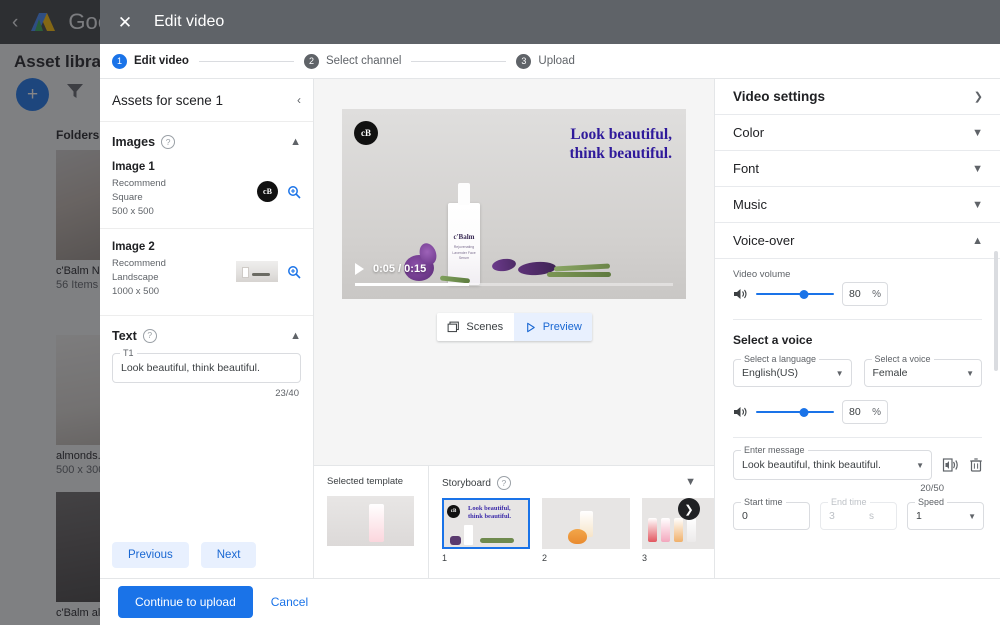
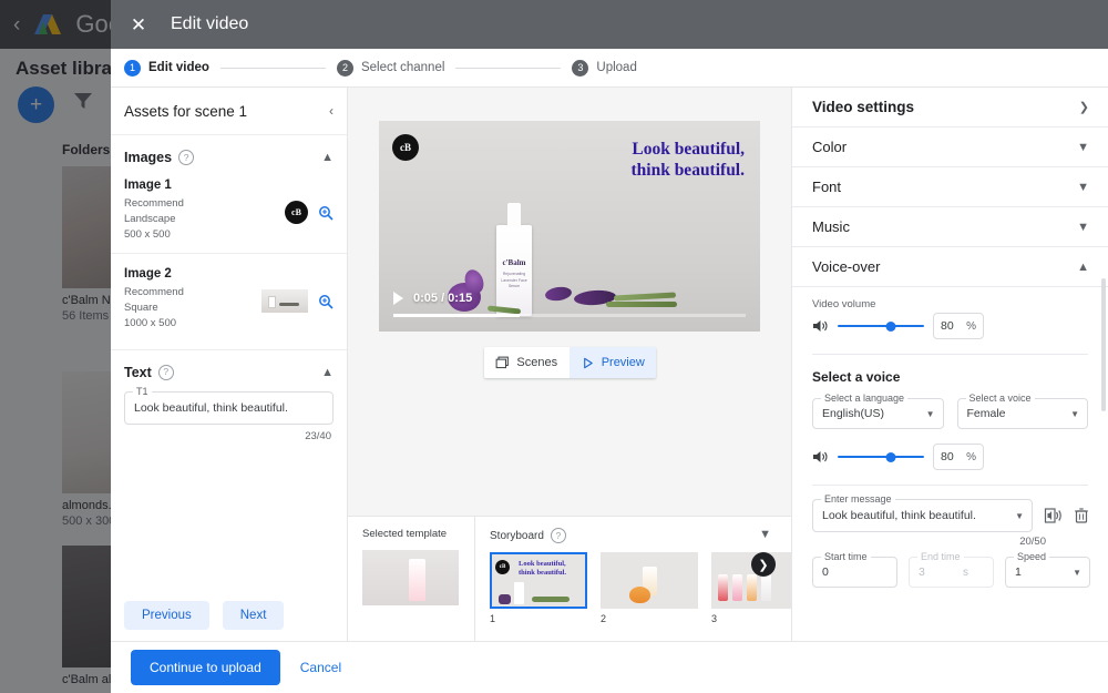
  ‹
  Asset libra
  +
  Folders
  c'Balm N
  56 Items
  almonds
  500 x 30
  c'Balm a
  ✕
  Edit video
  1
  Edit video
  2
  Select channel
  3
  Upload
  Assets for scene 1
  ‹
  Images
  ?
  ▲
  Image 1
  Recommend
- Square
+ Landscape
  500 x 500
  cB
  Image 2
  Recommend
- Landscape
+ Square
  1000 x 500
  Text
  ?
  ▲
  T1
  Look beautiful, think beautiful.
  23/40
  Previous
  Next
  cB
  Look beautiful,
  think beautiful.
  c'Balm
  0:05 / 0:15
  Scenes
  Preview
  Selected template
  Storyboard
  ?
  ▼
  1
  2
  3
  ❯
  Video settings
  ❯
  Color
  ▼
  Font
  ▼
  Music
  ▼
  Voice-over
  ▲
  Video volume
  80
  %
  Select a voice
  Select a language
  English(US)
  ▼
  Select a voice
  Female
  ▼
  80
  %
  Enter message
  Look beautiful, think beautiful.
  ▼
  20/50
  Start time
  0
  End time
  3
  s
  Speed
  1
  ▼
  Continue to upload
  Cancel
